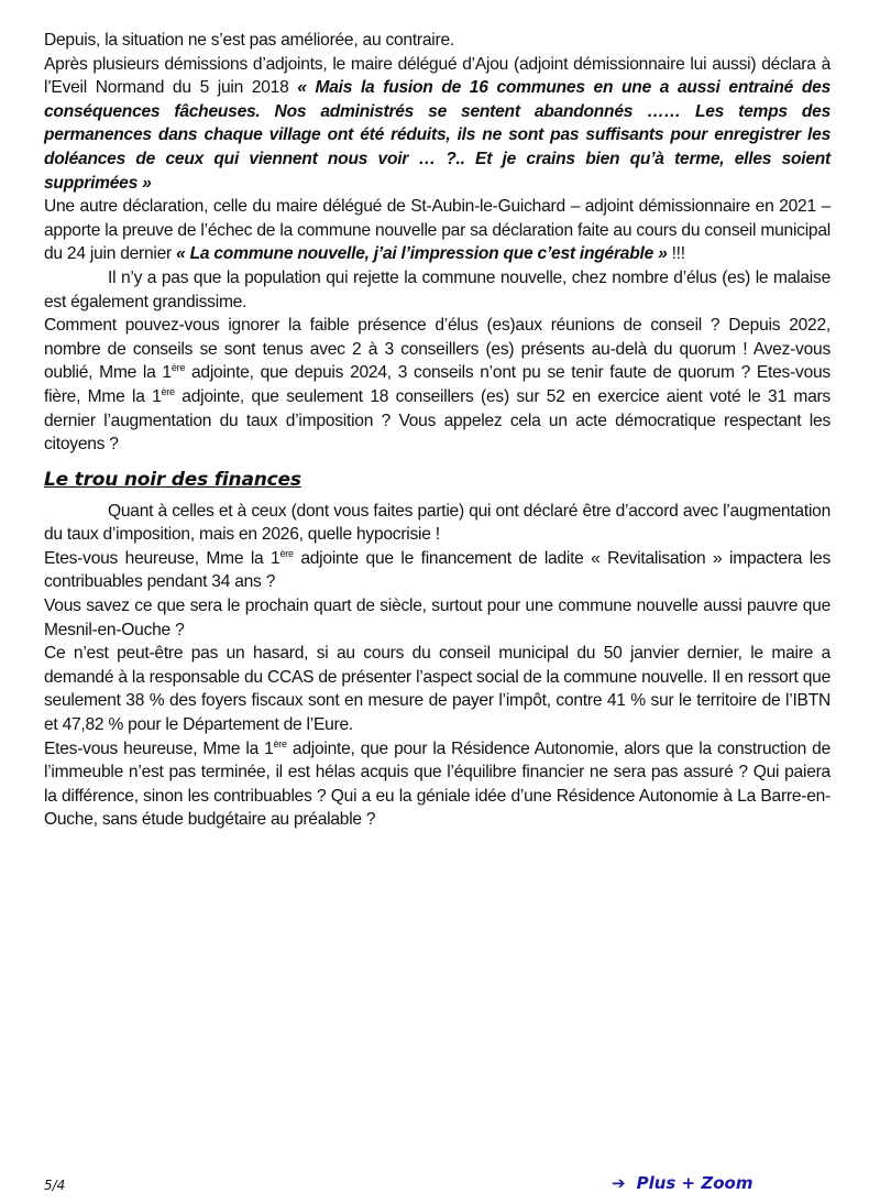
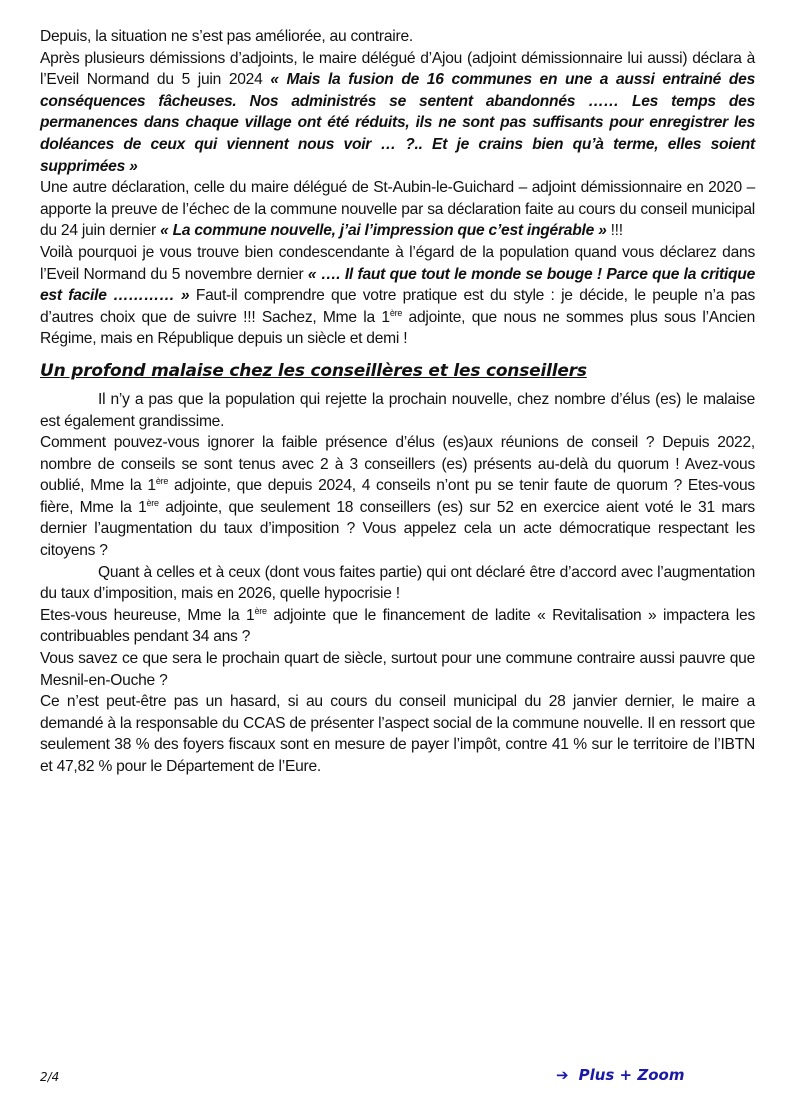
  Depuis, la situation ne s’est pas améliorée, au contraire.
- Après plusieurs démissions d’adjoints, le maire délégué d’Ajou (adjoint démissionnaire lui aussi) déclara à l’Eveil Normand du 5 juin 2018 « Mais la fusion de 16 communes en une a aussi entrainé des conséquences fâcheuses. Nos administrés se sentent abandonnés …… Les temps des permanences dans chaque village ont été réduits, ils ne sont pas suffisants pour enregistrer les doléances de ceux qui viennent nous voir … ?.. Et je crains bien qu’à terme, elles soient supprimées »
+ Après plusieurs démissions d’adjoints, le maire délégué d’Ajou (adjoint démissionnaire lui aussi) déclara à l’Eveil Normand du 5 juin 2024 « Mais la fusion de 16 communes en une a aussi entrainé des conséquences fâcheuses. Nos administrés se sentent abandonnés …… Les temps des permanences dans chaque village ont été réduits, ils ne sont pas suffisants pour enregistrer les doléances de ceux qui viennent nous voir … ?.. Et je crains bien qu’à terme, elles soient supprimées »
- Une autre déclaration, celle du maire délégué de St-Aubin-le-Guichard – adjoint démissionnaire en 2021 – apporte la preuve de l’échec de la commune nouvelle par sa déclaration faite au cours du conseil municipal du 24 juin dernier « La commune nouvelle, j’ai l’impression que c’est ingérable » !!!
+ Une autre déclaration, celle du maire délégué de St-Aubin-le-Guichard – adjoint démissionnaire en 2020 – apporte la preuve de l’échec de la commune nouvelle par sa déclaration faite au cours du conseil municipal du 24 juin dernier « La commune nouvelle, j’ai l’impression que c’est ingérable » !!!
+ Voilà pourquoi je vous trouve bien condescendante à l’égard de la population quand vous déclarez dans l’Eveil Normand du 5 novembre dernier « …. Il faut que tout le monde se bouge ! Parce que la critique est facile ………… » Faut-il comprendre que votre pratique est du style : je décide, le peuple n’a pas d’autres choix que de suivre !!! Sachez, Mme la 1ère adjointe, que nous ne sommes plus sous l’Ancien Régime, mais en République depuis un siècle et demi !
+ Un profond malaise chez les conseillères et les conseillers
- Il n’y a pas que la population qui rejette la commune nouvelle, chez nombre d’élus (es) le malaise est également grandissime.
+ Il n’y a pas que la population qui rejette la prochain nouvelle, chez nombre d’élus (es) le malaise est également grandissime.
- Comment pouvez-vous ignorer la faible présence d’élus (es)aux réunions de conseil ? Depuis 2022, nombre de conseils se sont tenus avec 2 à 3 conseillers (es) présents au-delà du quorum ! Avez-vous oublié, Mme la 1ère adjointe, que depuis 2024, 3 conseils n’ont pu se tenir faute de quorum ? Etes-vous fière, Mme la 1ère adjointe, que seulement 18 conseillers (es) sur 52 en exercice aient voté le 31 mars dernier l’augmentation du taux d’imposition ? Vous appelez cela un acte démocratique respectant les citoyens ?
+ Comment pouvez-vous ignorer la faible présence d’élus (es)aux réunions de conseil ? Depuis 2022, nombre de conseils se sont tenus avec 2 à 3 conseillers (es) présents au-delà du quorum ! Avez-vous oublié, Mme la 1ère adjointe, que depuis 2024, 4 conseils n’ont pu se tenir faute de quorum ? Etes-vous fière, Mme la 1ère adjointe, que seulement 18 conseillers (es) sur 52 en exercice aient voté le 31 mars dernier l’augmentation du taux d’imposition ? Vous appelez cela un acte démocratique respectant les citoyens ?
- Le trou noir des finances
  Quant à celles et à ceux (dont vous faites partie) qui ont déclaré être d’accord avec l’augmentation du taux d’imposition, mais en 2026, quelle hypocrisie !
  Etes-vous heureuse, Mme la 1ère adjointe que le financement de ladite « Revitalisation » impactera les contribuables pendant 34 ans ?
- Vous savez ce que sera le prochain quart de siècle, surtout pour une commune nouvelle aussi pauvre que Mesnil-en-Ouche ?
+ Vous savez ce que sera le prochain quart de siècle, surtout pour une commune contraire aussi pauvre que Mesnil-en-Ouche ?
- Ce n’est peut-être pas un hasard, si au cours du conseil municipal du 50 janvier dernier, le maire a demandé à la responsable du CCAS de présenter l’aspect social de la commune nouvelle. Il en ressort que seulement 38 % des foyers fiscaux sont en mesure de payer l’impôt, contre 41 % sur le territoire de l’IBTN et 47,82 % pour le Département de l’Eure.
+ Ce n’est peut-être pas un hasard, si au cours du conseil municipal du 28 janvier dernier, le maire a demandé à la responsable du CCAS de présenter l’aspect social de la commune nouvelle. Il en ressort que seulement 38 % des foyers fiscaux sont en mesure de payer l’impôt, contre 41 % sur le territoire de l’IBTN et 47,82 % pour le Département de l’Eure.
- Etes-vous heureuse, Mme la 1ère adjointe, que pour la Résidence Autonomie, alors que la construction de l’immeuble n’est pas terminée, il est hélas acquis que l’équilibre financier ne sera pas assuré ? Qui paiera la différence, sinon les contribuables ? Qui a eu la géniale idée d’une Résidence Autonomie à La Barre-en-Ouche, sans étude budgétaire au préalable ?
- 5/4
+ 2/4
  ➔ Plus + Zoom
